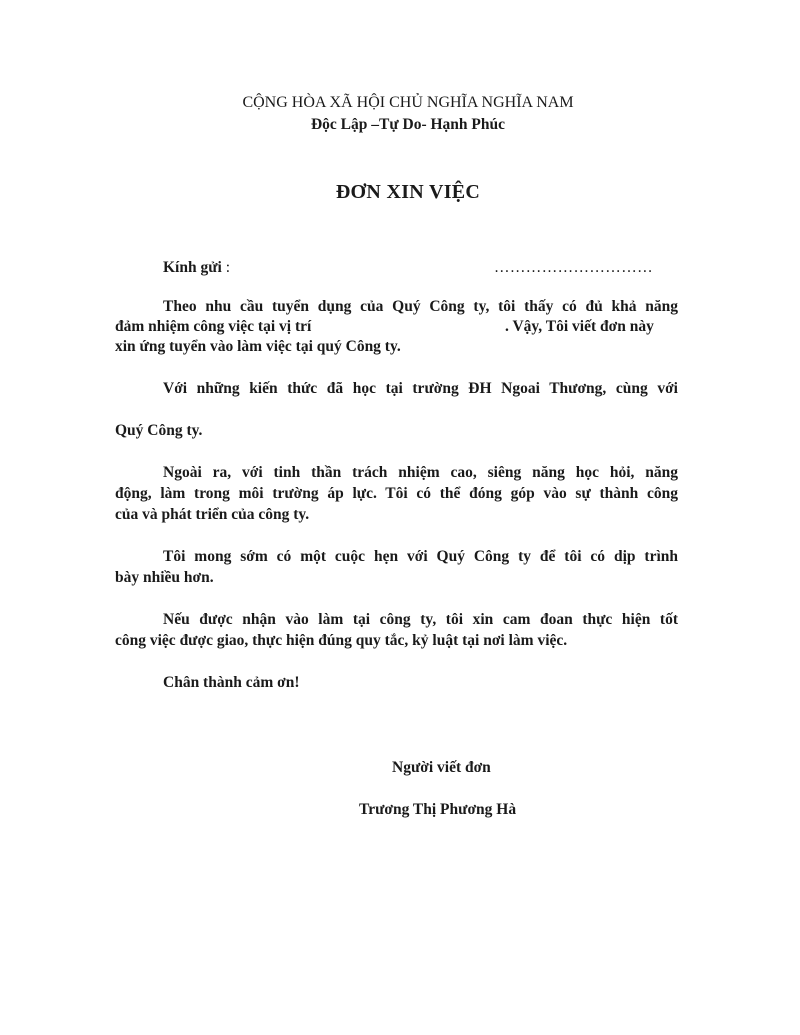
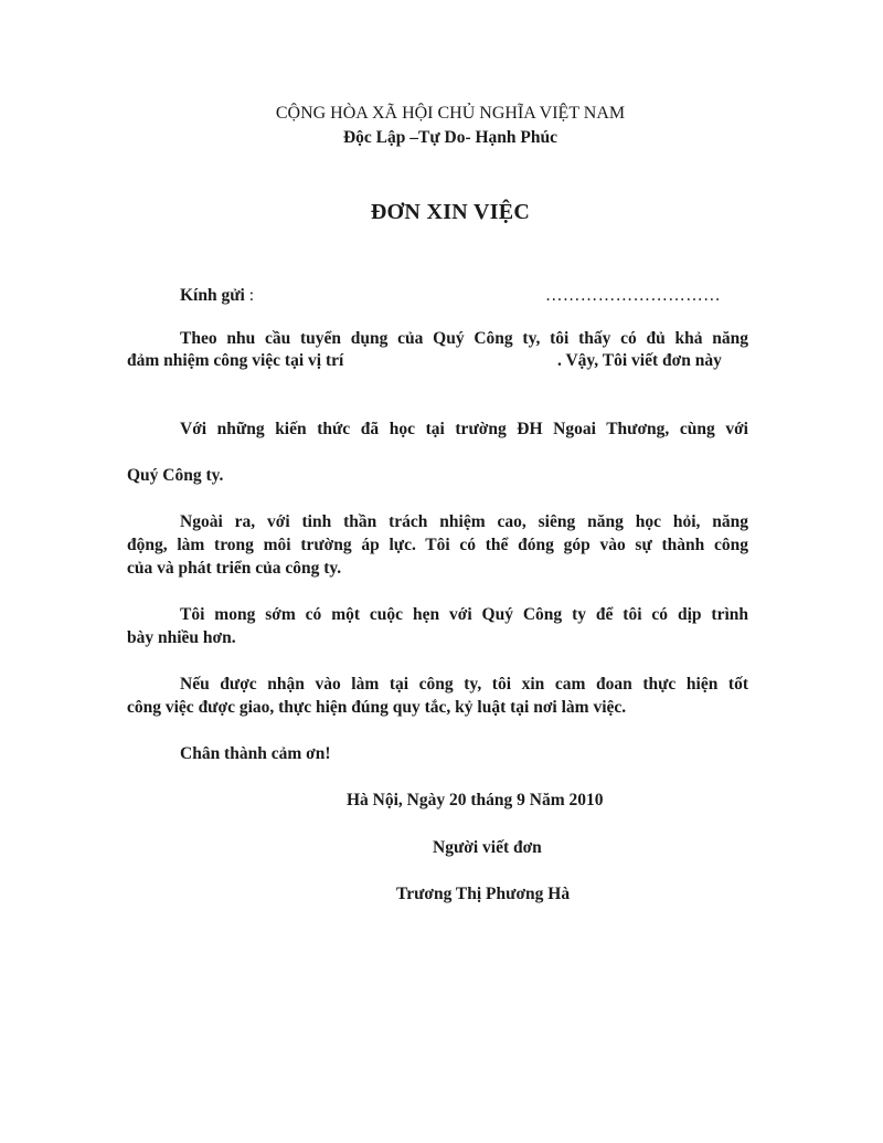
- CỘNG HÒA XÃ HỘI CHỦ NGHĨA NGHĨA NAM
+ CỘNG HÒA XÃ HỘI CHỦ NGHĨA VIỆT NAM
  Độc Lập –Tự Do- Hạnh Phúc
  ĐƠN XIN VIỆC
  Kính gửi :
  …………………………
  Theo nhu cầu tuyển dụng của Quý Công ty, tôi thấy có đủ khả năng
  đảm nhiệm công việc tại vị trí
  . Vậy, Tôi viết đơn này
- xin ứng tuyển vào làm việc tại quý Công ty.
  Với những kiến thức đã học tại trường ĐH Ngoai Thương, cùng với
  Quý Công ty.
  Ngoài ra, với tinh thần trách nhiệm cao, siêng năng học hỏi, năng
  động, làm trong môi trường áp lực. Tôi có thể đóng góp vào sự thành công
  của và phát triển của công ty.
  Tôi mong sớm có một cuộc hẹn với Quý Công ty để tôi có dịp trình
  bày nhiều hơn.
  Nếu được nhận vào làm tại công ty, tôi xin cam đoan thực hiện tốt
  công việc được giao, thực hiện đúng quy tắc, kỷ luật tại nơi làm việc.
  Chân thành cảm ơn!
+ Hà Nội, Ngày 20 tháng 9 Năm 2010
  Người viết đơn
  Trương Thị Phương Hà
